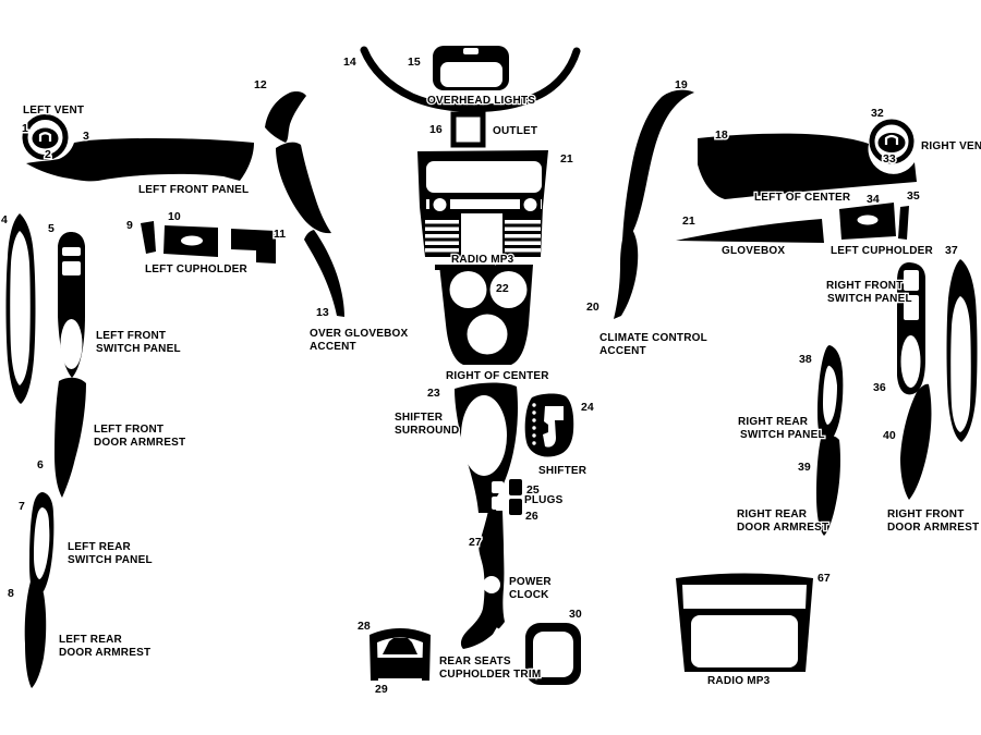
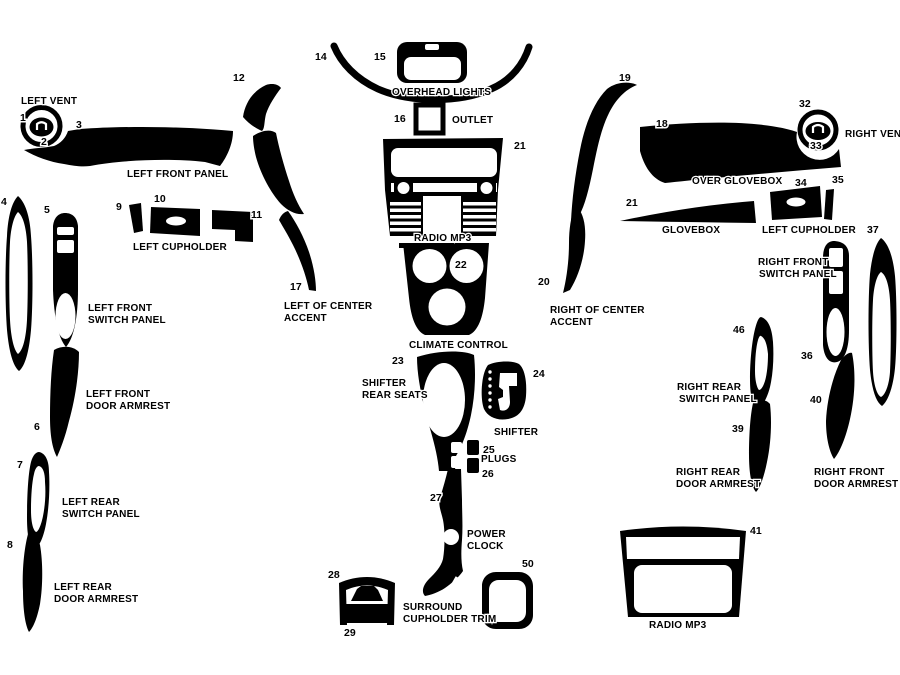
  LEFT VENT
  LEFT FRONT PANEL
  LEFT CUPHOLDER
  LEFT FRONT
  SWITCH PANEL
  LEFT FRONT
  DOOR ARMREST
  LEFT REAR
  SWITCH PANEL
  LEFT REAR
  DOOR ARMREST
  OVERHEAD LIGHTS
  OUTLET
  RADIO MP3
- RIGHT OF CENTER
+ CLIMATE CONTROL
- OVER GLOVEBOX
+ LEFT OF CENTER
  ACCENT
  SHIFTER
- SURROUND
+ REAR SEATS
  SHIFTER
  PLUGS
  POWER
  CLOCK
- REAR SEATS
+ SURROUND
  CUPHOLDER TRIM
- CLIMATE CONTROL
+ RIGHT OF CENTER
  ACCENT
- LEFT OF CENTER
+ OVER GLOVEBOX
  GLOVEBOX
  LEFT CUPHOLDER
  RIGHT VEN
  RIGHT FRONT
  SWITCH PANEL
  RIGHT REAR
  SWITCH PANEL
  RIGHT REAR
  DOOR ARMREST
  RIGHT FRONT
  DOOR ARMREST
  RADIO MP3
  1
  2
  3
  4
  5
  6
  7
  8
  9
  10
  11
  12
- 13
+ 17
  14
  15
  16
  21
  18
  19
  20
  21
  22
  23
  24
  25
  26
  27
  28
  29
- 30
+ 50
  32
  33
  34
  35
  36
  37
- 38
+ 46
  39
  40
- 67
+ 41
